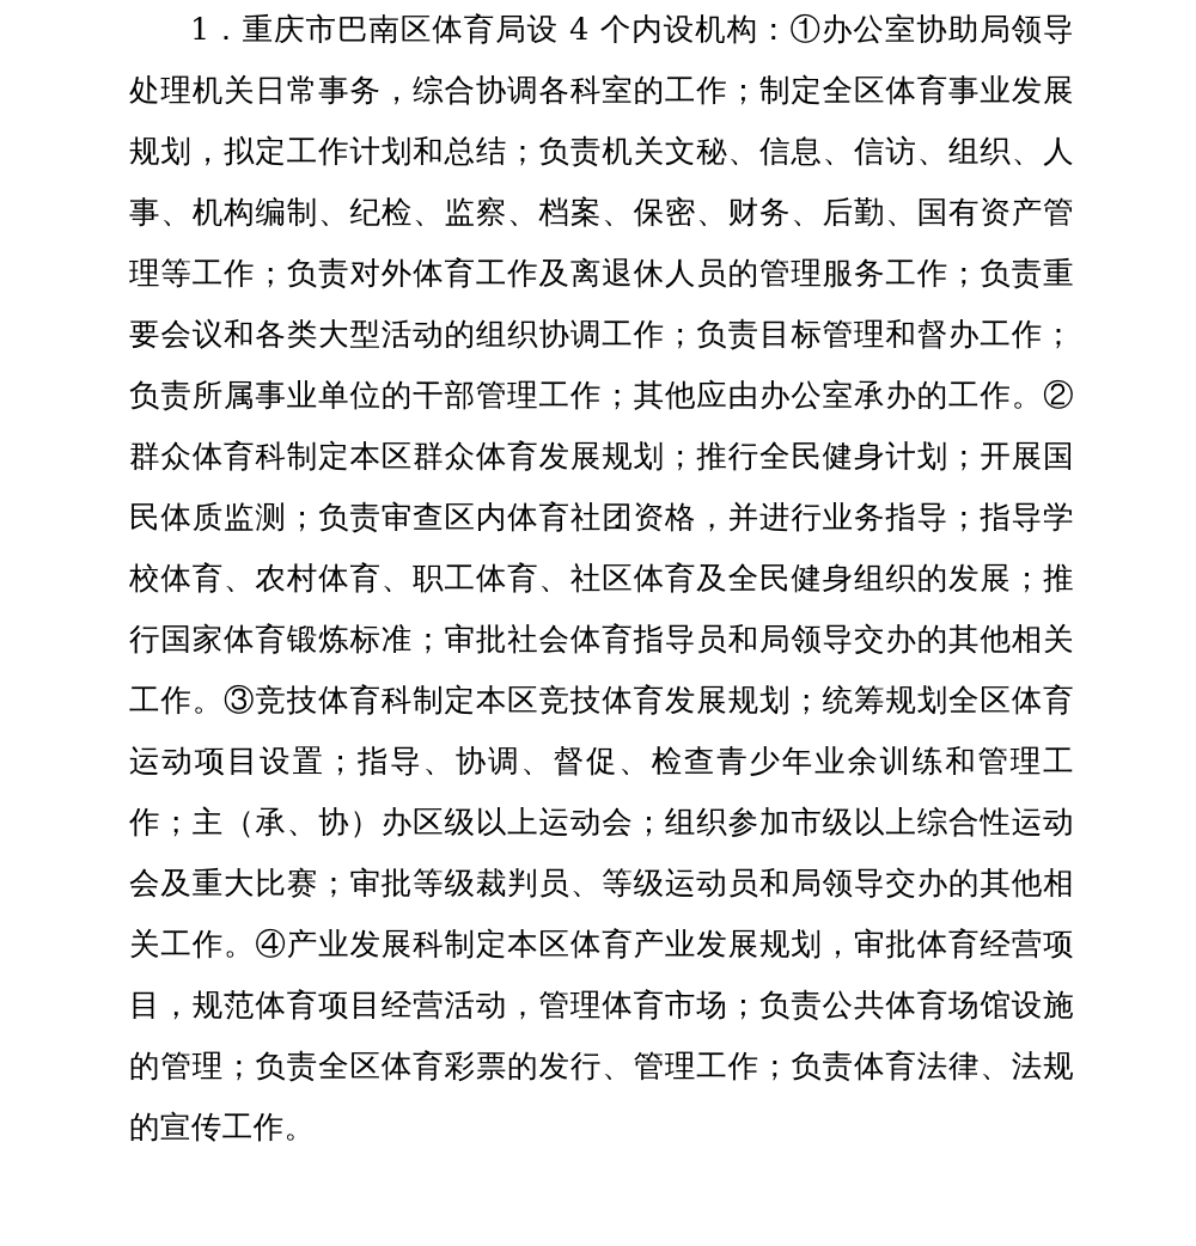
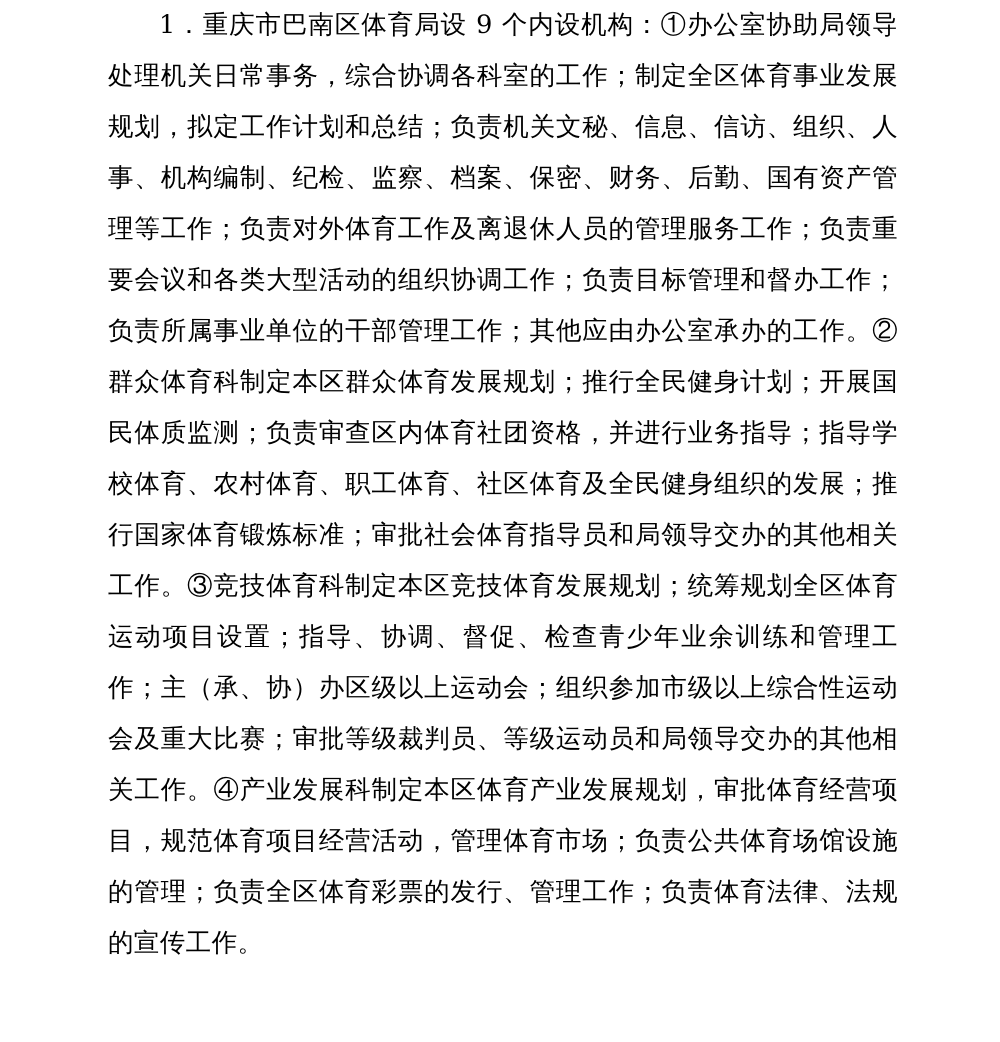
- 1．重庆市巴南区体育局设 4 个内设机构：①办公室协助局领导处理机关日常事务，综合协调各科室的工作；制定全区体育事业发展规划，拟定工作计划和总结；负责机关文秘、信息、信访、组织、人事、机构编制、纪检、监察、档案、保密、财务、后勤、国有资产管理等工作；负责对外体育工作及离退休人员的管理服务工作；负责重要会议和各类大型活动的组织协调工作；负责目标管理和督办工作；负责所属事业单位的干部管理工作；其他应由办公室承办的工作。②群众体育科制定本区群众体育发展规划；推行全民健身计划；开展国民体质监测；负责审查区内体育社团资格，并进行业务指导；指导学校体育、农村体育、职工体育、社区体育及全民健身组织的发展；推行国家体育锻炼标准；审批社会体育指导员和局领导交办的其他相关工作。③竞技体育科制定本区竞技体育发展规划；统筹规划全区体育运动项目设置；指导、协调、督促、检查青少年业余训练和管理工作；主（承、协）办区级以上运动会；组织参加市级以上综合性运动会及重大比赛；审批等级裁判员、等级运动员和局领导交办的其他相关工作。④产业发展科制定本区体育产业发展规划，审批体育经营项目，规范体育项目经营活动，管理体育市场；负责公共体育场馆设施的管理；负责全区体育彩票的发行、管理工作；负责体育法律、法规的宣传工作。
+ 1．重庆市巴南区体育局设 9 个内设机构：①办公室协助局领导处理机关日常事务，综合协调各科室的工作；制定全区体育事业发展规划，拟定工作计划和总结；负责机关文秘、信息、信访、组织、人事、机构编制、纪检、监察、档案、保密、财务、后勤、国有资产管理等工作；负责对外体育工作及离退休人员的管理服务工作；负责重要会议和各类大型活动的组织协调工作；负责目标管理和督办工作；负责所属事业单位的干部管理工作；其他应由办公室承办的工作。②群众体育科制定本区群众体育发展规划；推行全民健身计划；开展国民体质监测；负责审查区内体育社团资格，并进行业务指导；指导学校体育、农村体育、职工体育、社区体育及全民健身组织的发展；推行国家体育锻炼标准；审批社会体育指导员和局领导交办的其他相关工作。③竞技体育科制定本区竞技体育发展规划；统筹规划全区体育运动项目设置；指导、协调、督促、检查青少年业余训练和管理工作；主（承、协）办区级以上运动会；组织参加市级以上综合性运动会及重大比赛；审批等级裁判员、等级运动员和局领导交办的其他相关工作。④产业发展科制定本区体育产业发展规划，审批体育经营项目，规范体育项目经营活动，管理体育市场；负责公共体育场馆设施的管理；负责全区体育彩票的发行、管理工作；负责体育法律、法规的宣传工作。
